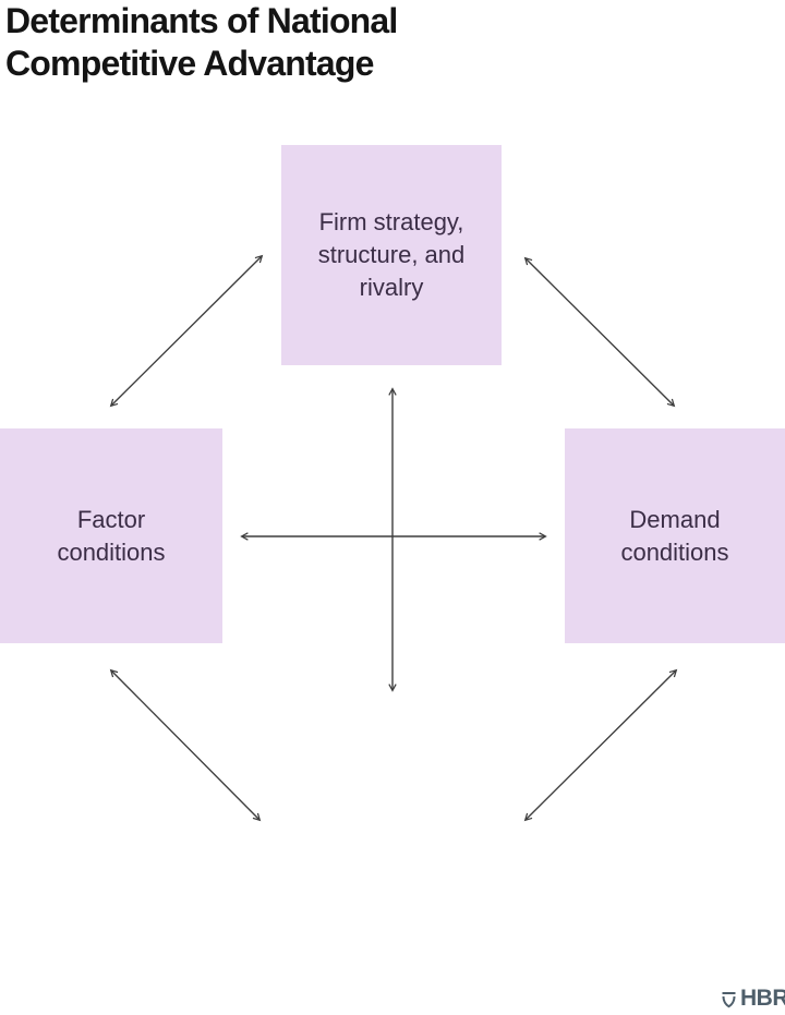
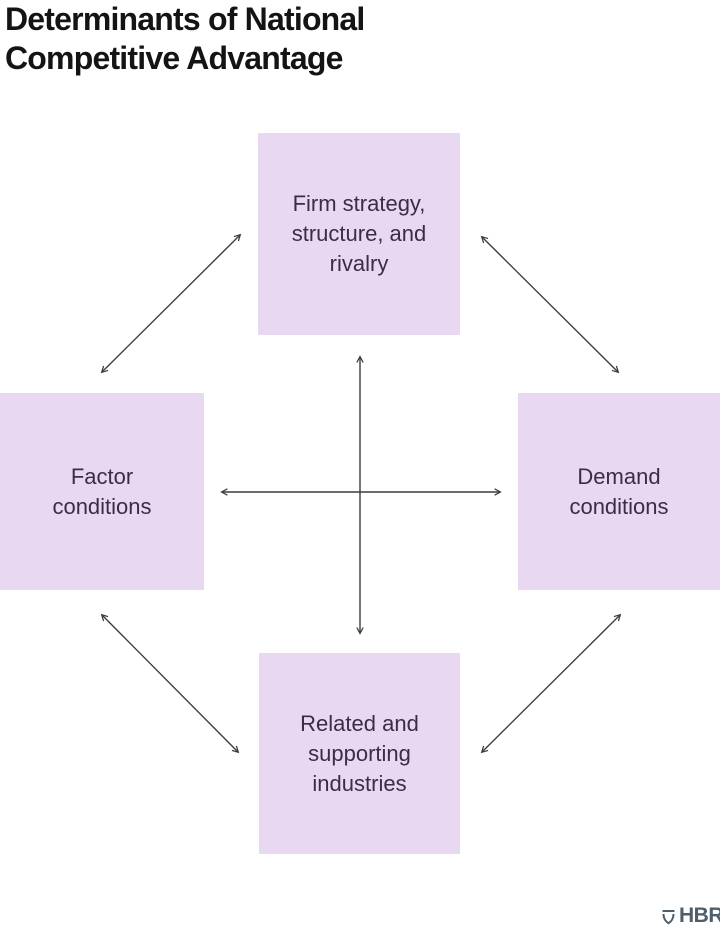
  Determinants of National
  Competitive Advantage
  Firm strategy,
  structure, and
  rivalry
  Factor
  conditions
  Demand
  conditions
+ Related and
+ supporting
+ industries
  HBR
